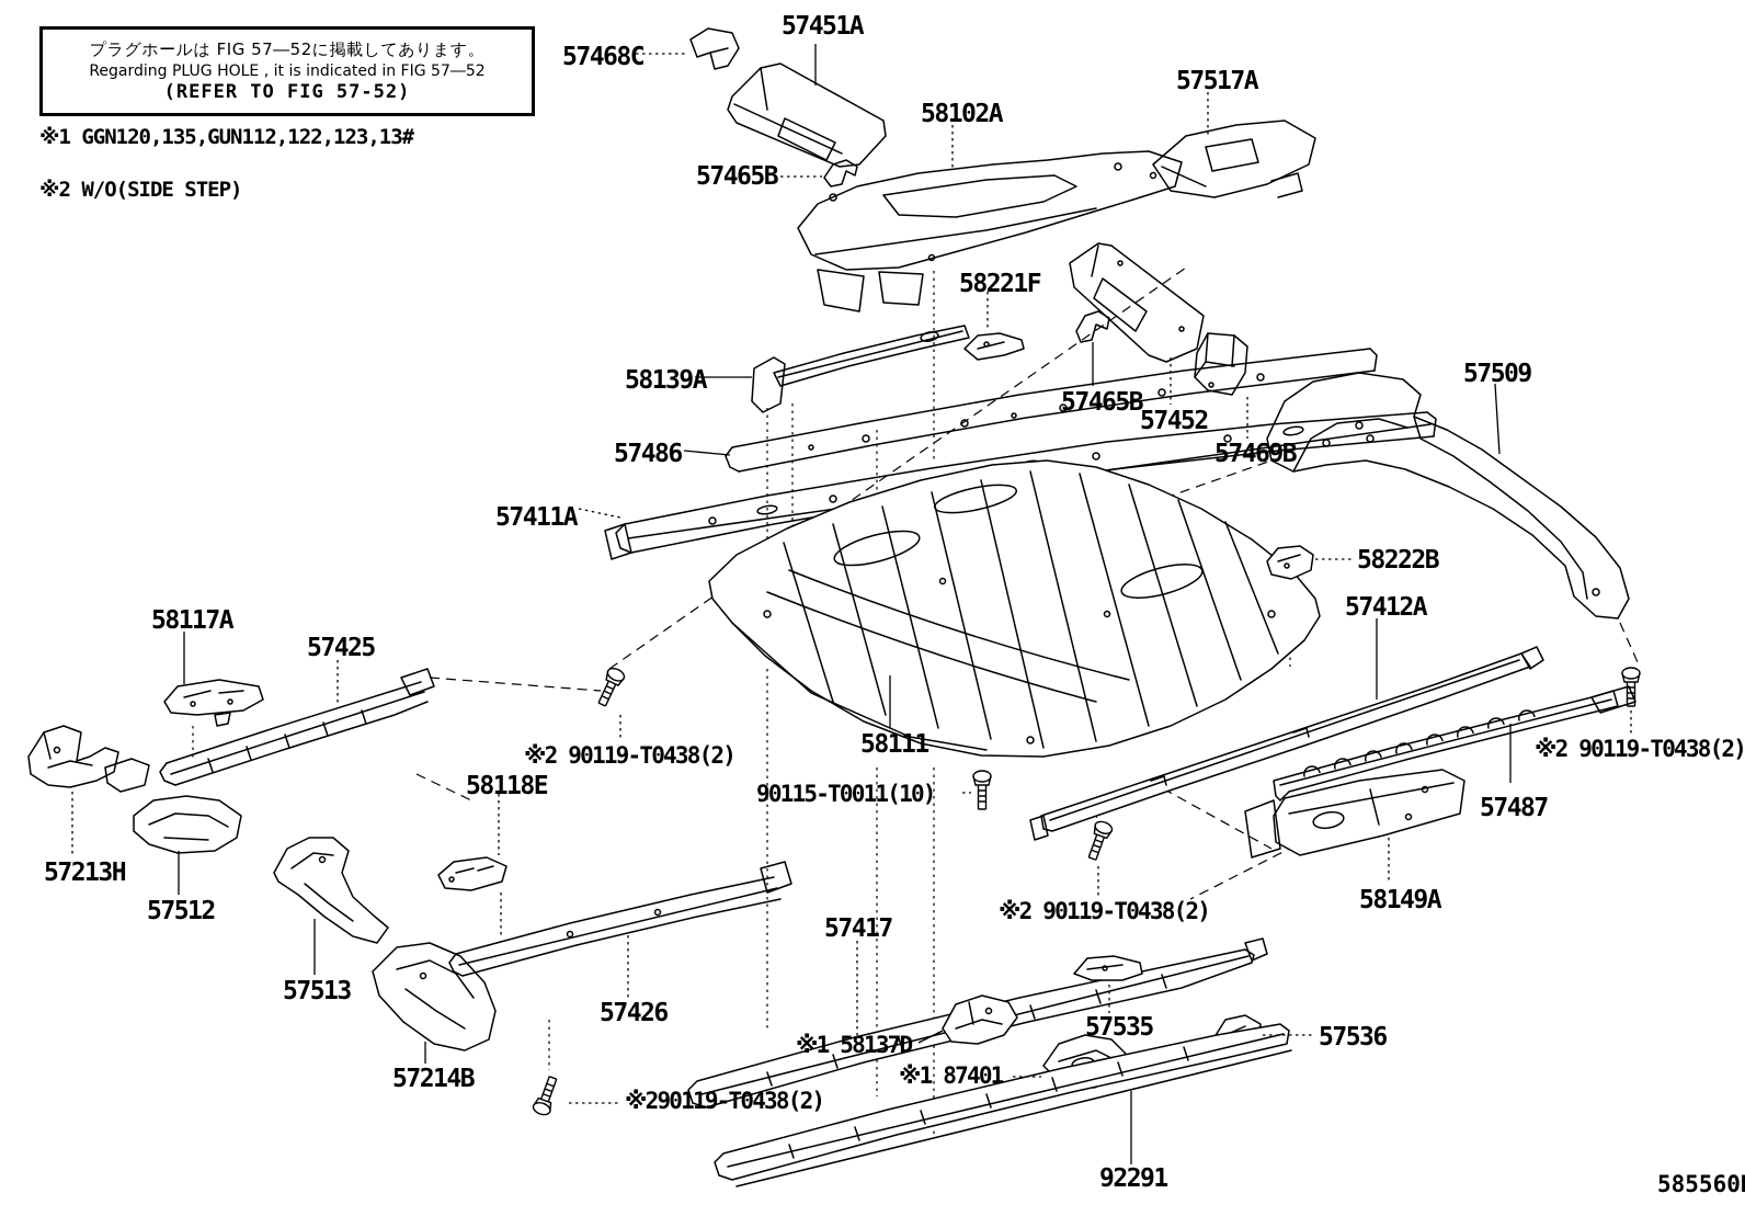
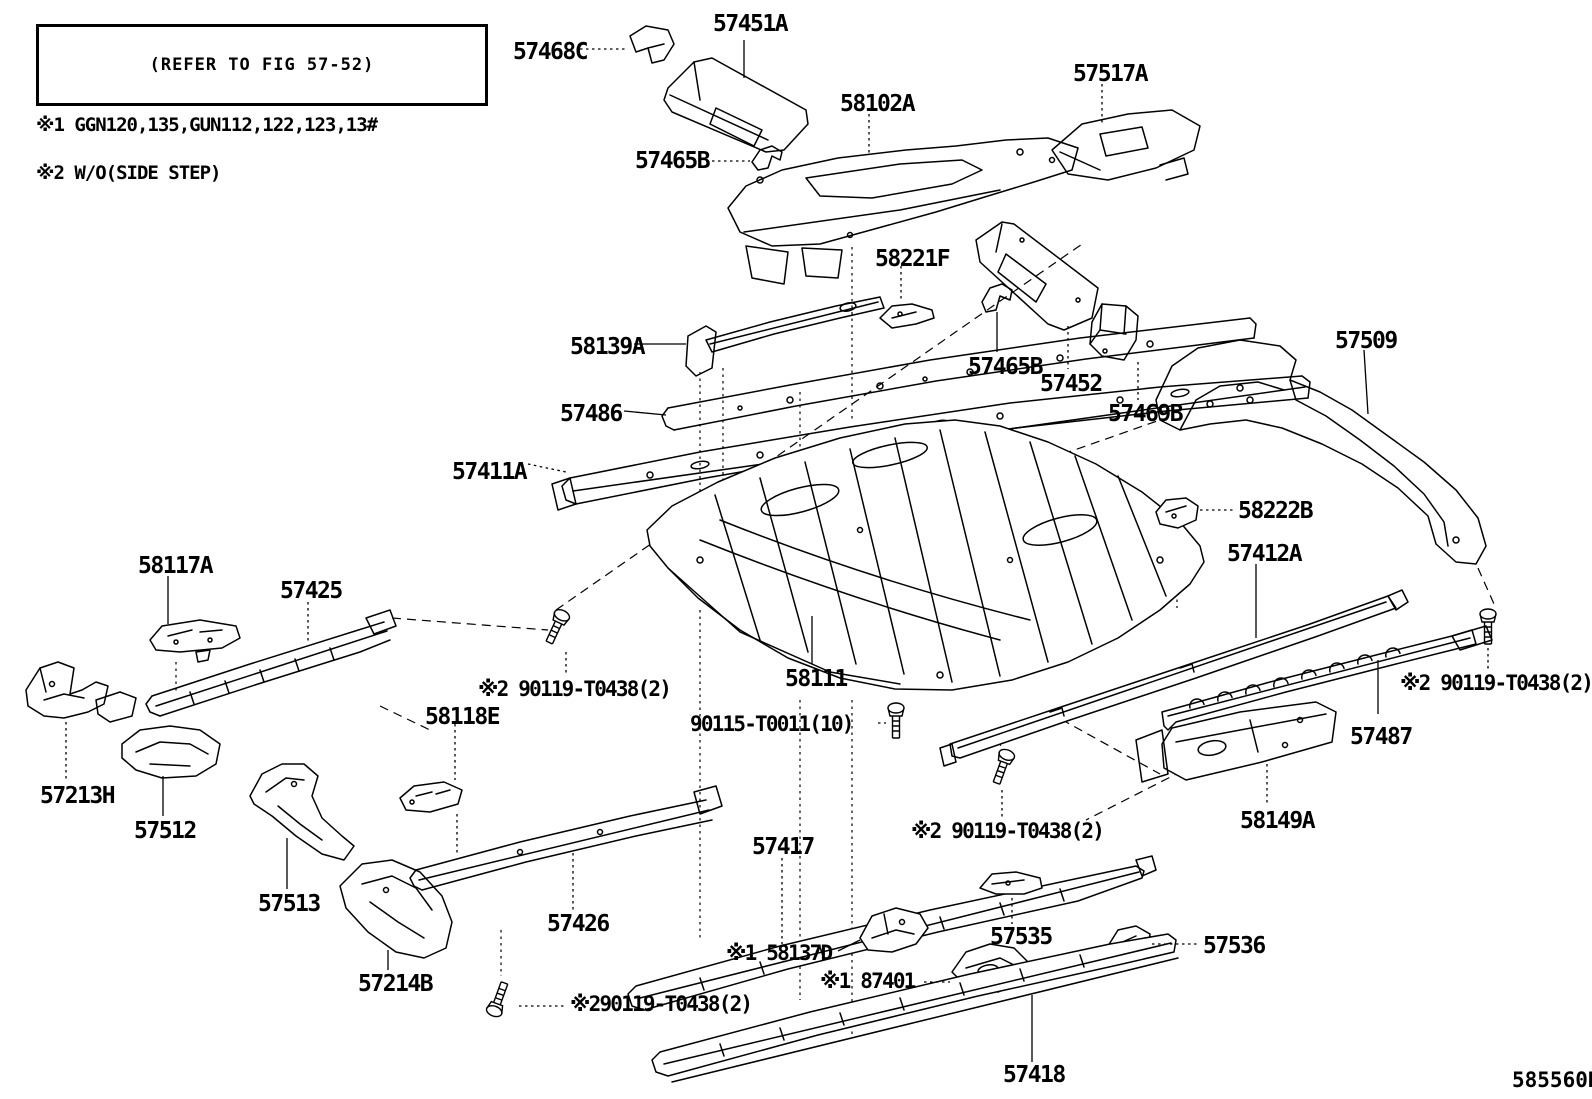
- プラグホールは FIG 57―52に掲載してあります。
- Regarding PLUG HOLE , it is indicated in FIG 57―52
  (REFER TO FIG 57-52)
  ※1 GGN120,135,GUN112,122,123,13#
  ※2 W/O(SIDE STEP)
  57468C
  57451A
  58102A
  57517A
  57465B
  58221F
  58139A
  57465B
  57452
  57469B
  57509
  57486
  57411A
  58222B
  57412A
  58117A
  57425
  ※2 90119-T0438(2)
  58111
  90115-T0011(10)
  ※2 90119-T0438(2)
  57487
  58149A
  57213H
  57512
  58118E
  57426
  57513
  57214B
  57417
  ※2 90119-T0438(2)
  ※1 58137D
  57535
  ※1 87401
  57536
- 92291
+ 57418
  ※290119-T0438(2)
  585560
